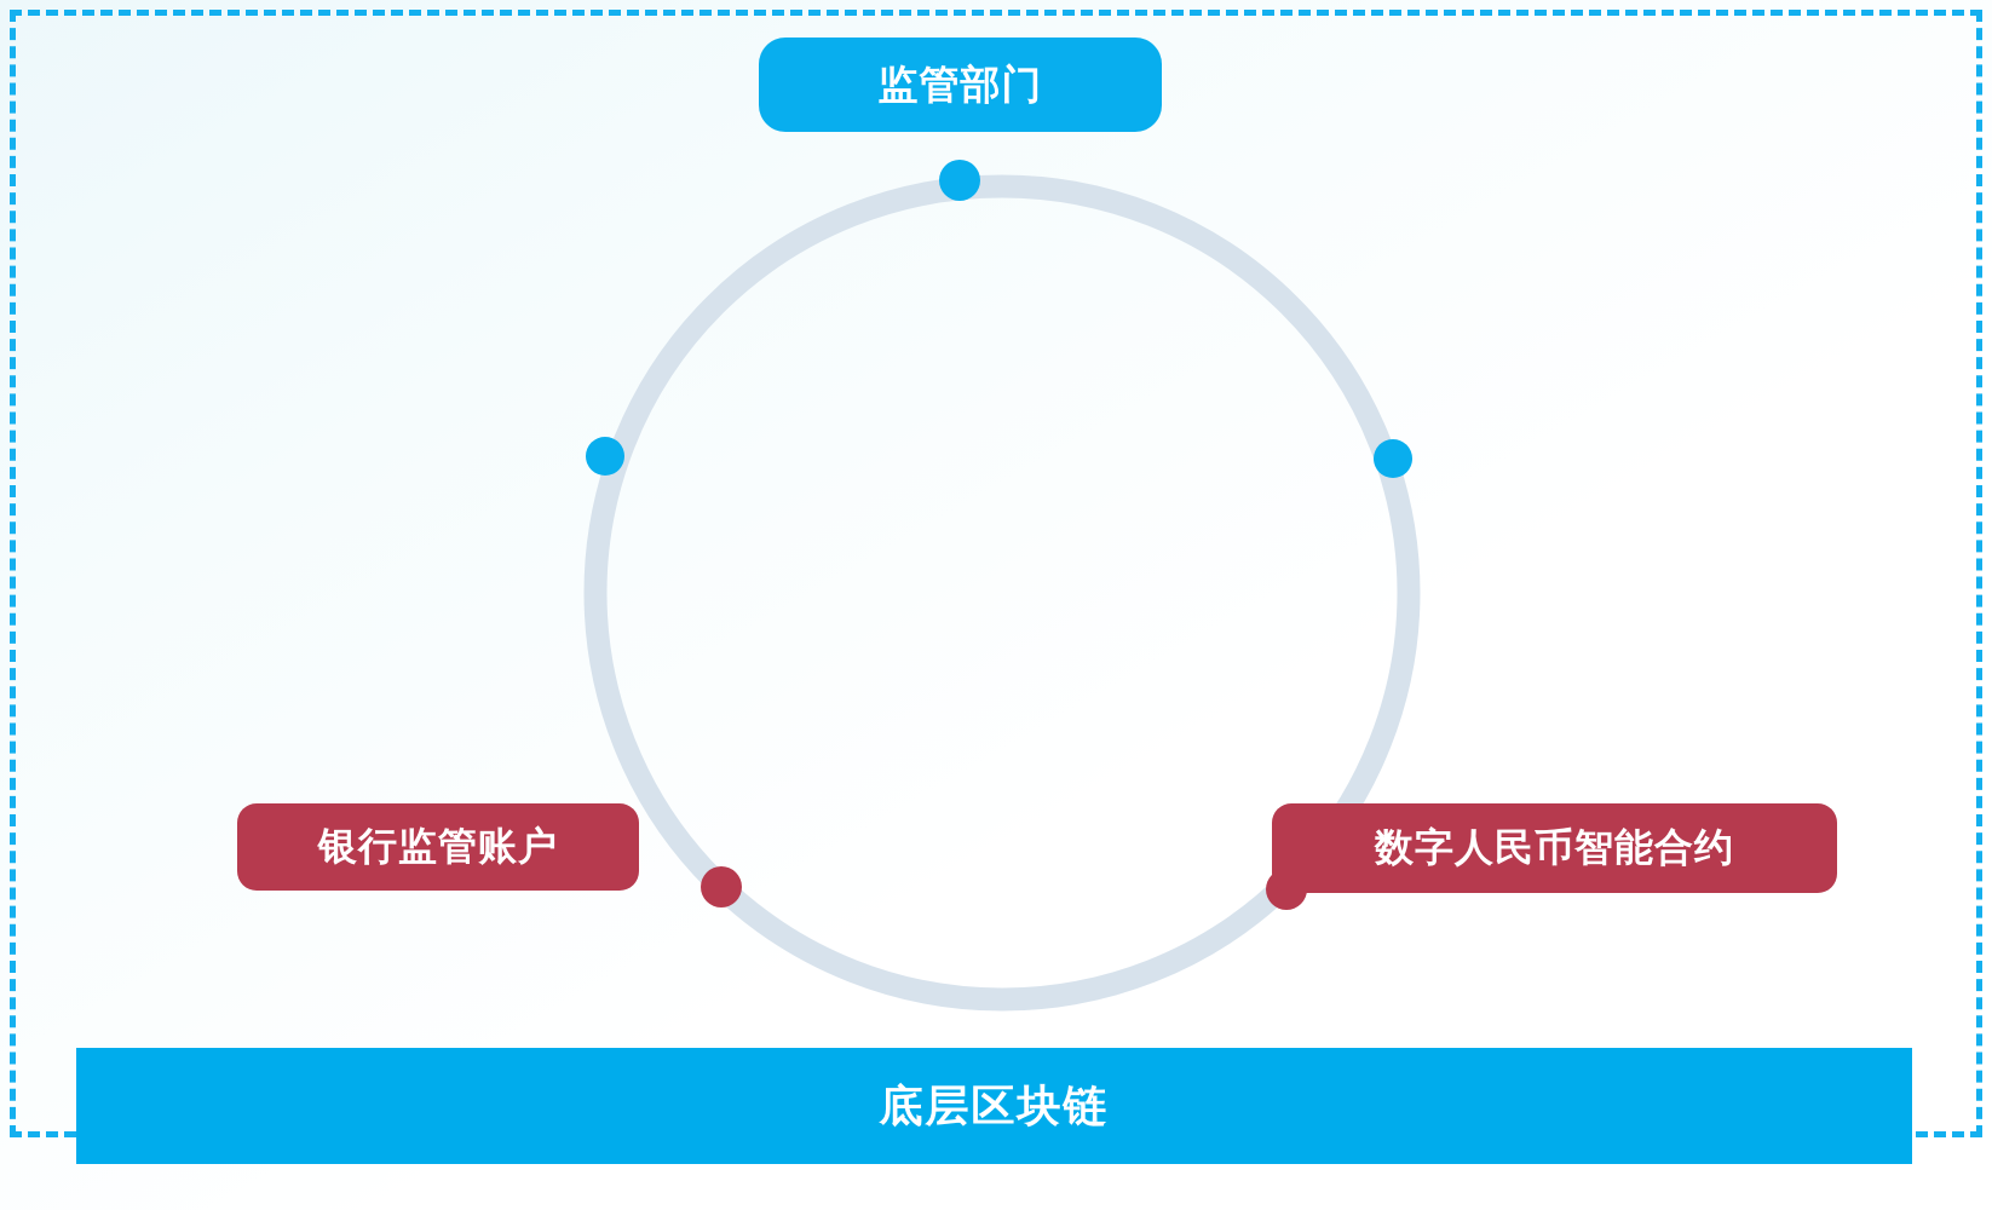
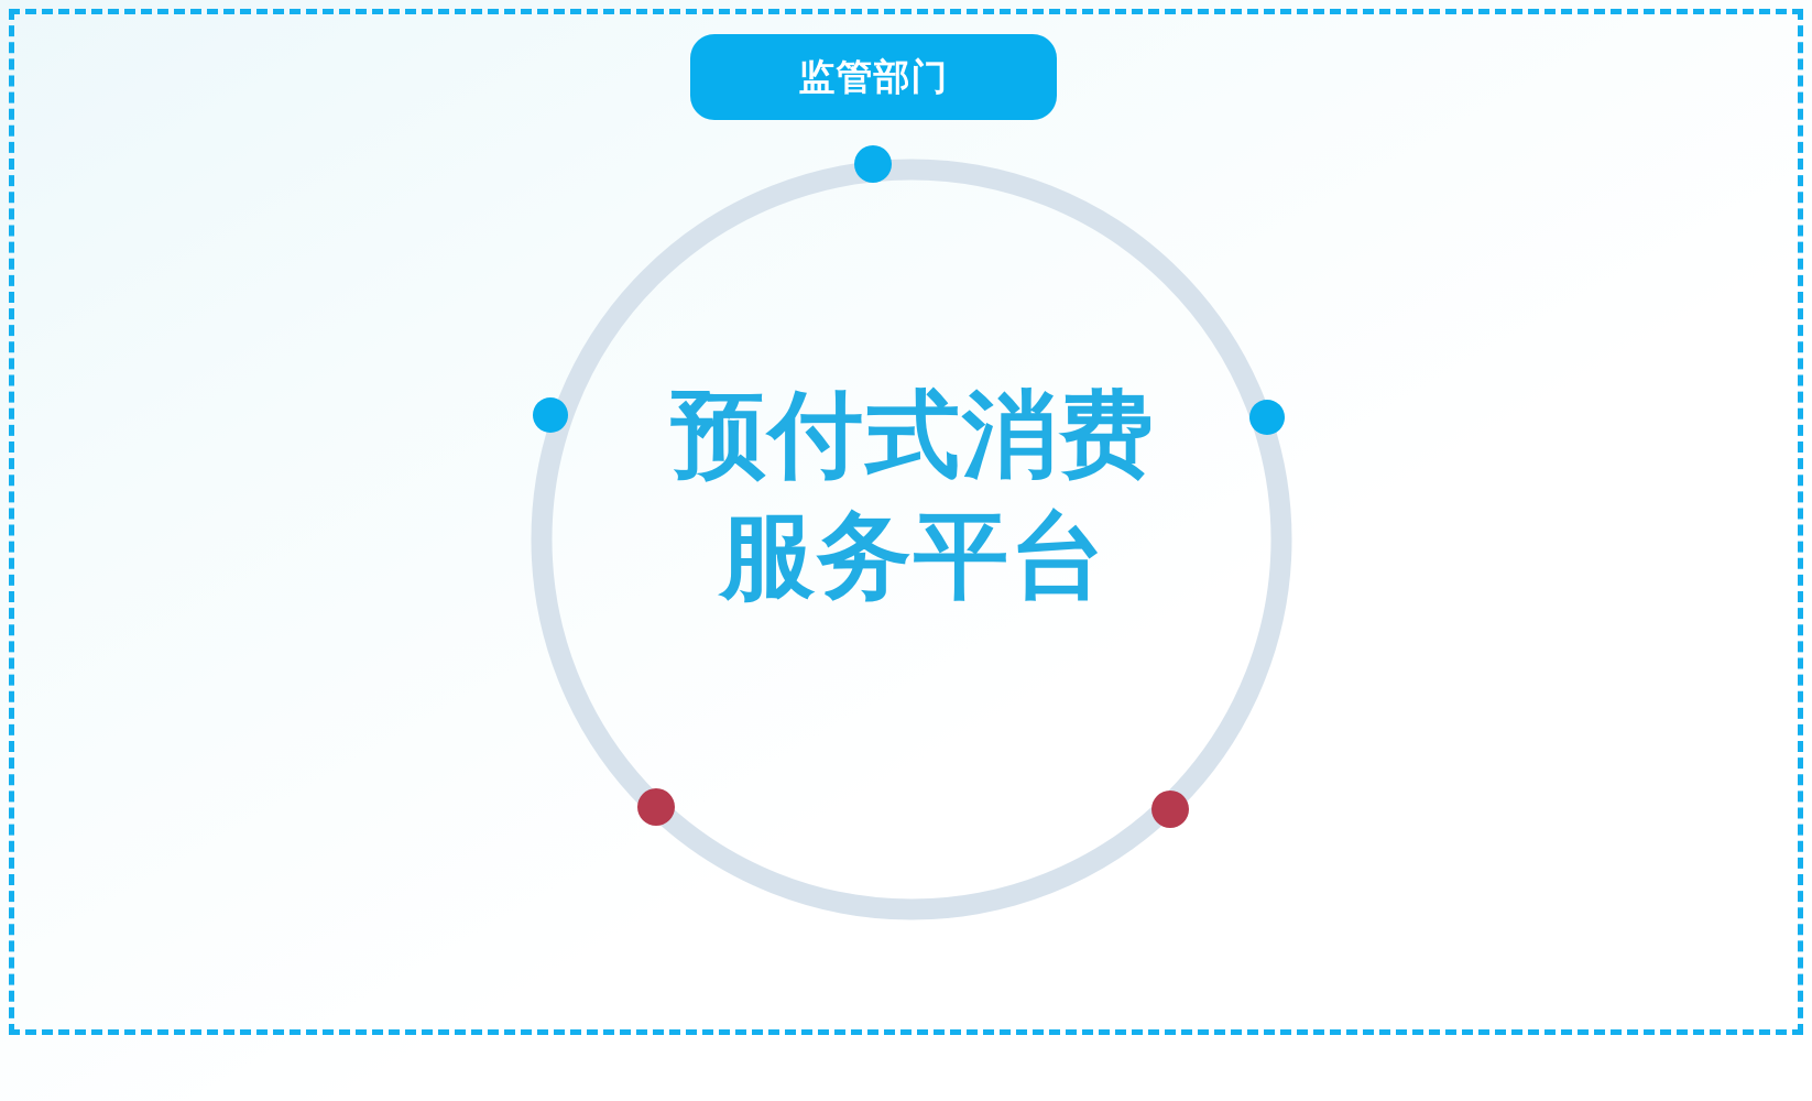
+ 预付式消费
+ 服务平台
  监管部门
- 银行监管账户
- 数字人民币智能合约
- 底层区块链
